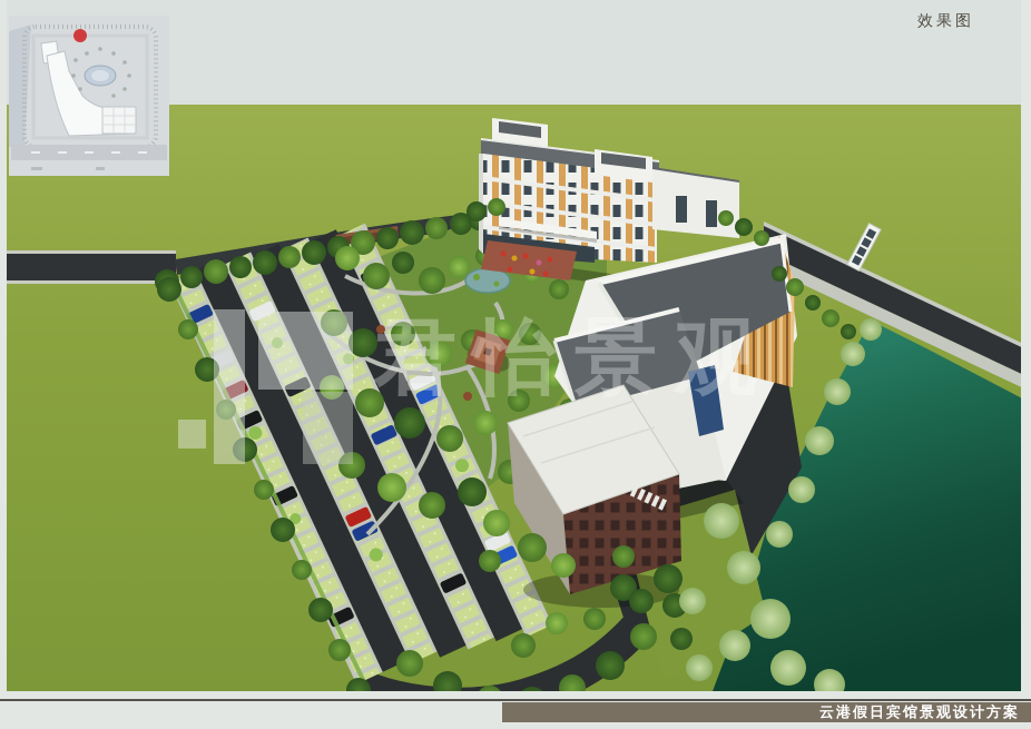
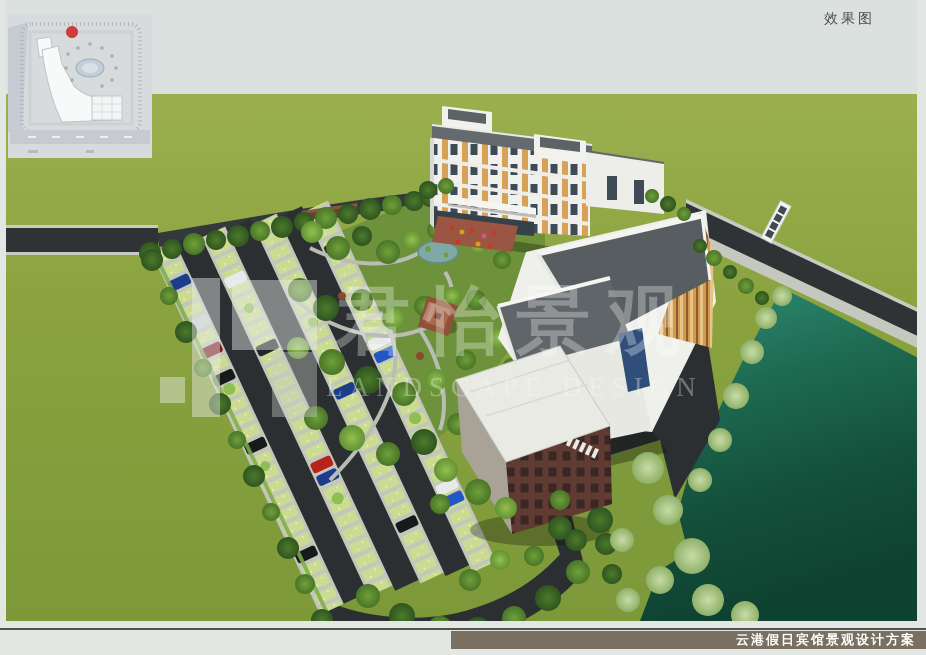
  君怡景观
+ LANDSCAPE DESIGN
  效果图
  云港假日宾馆景观设计方案
